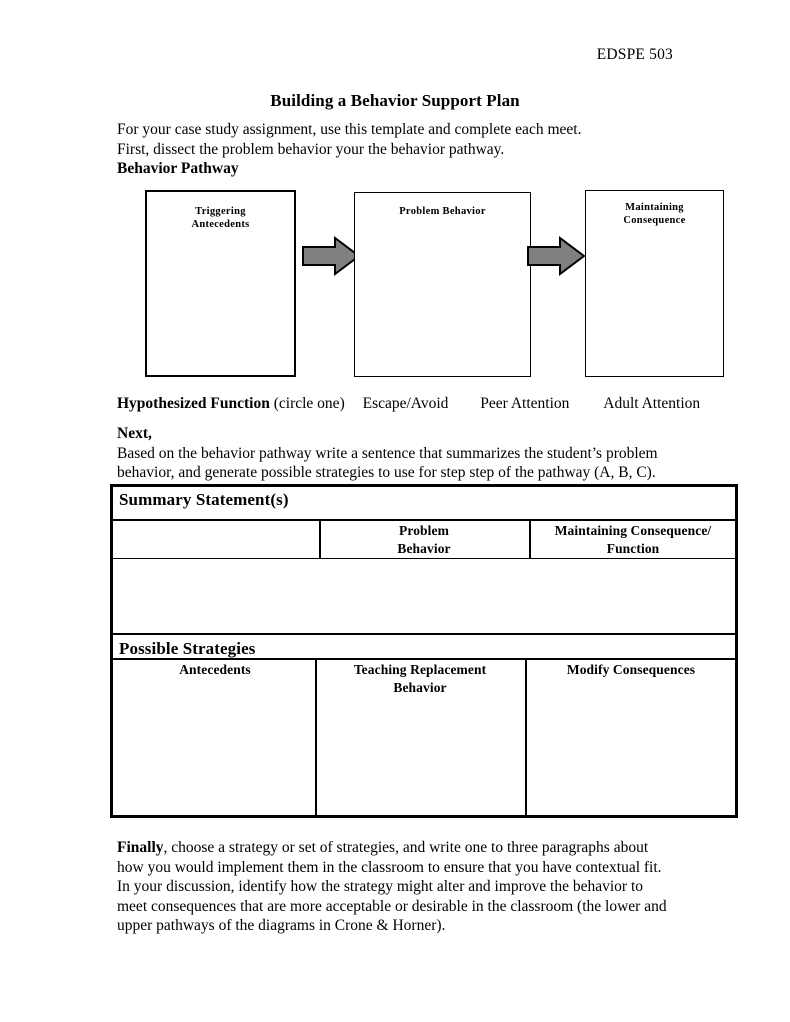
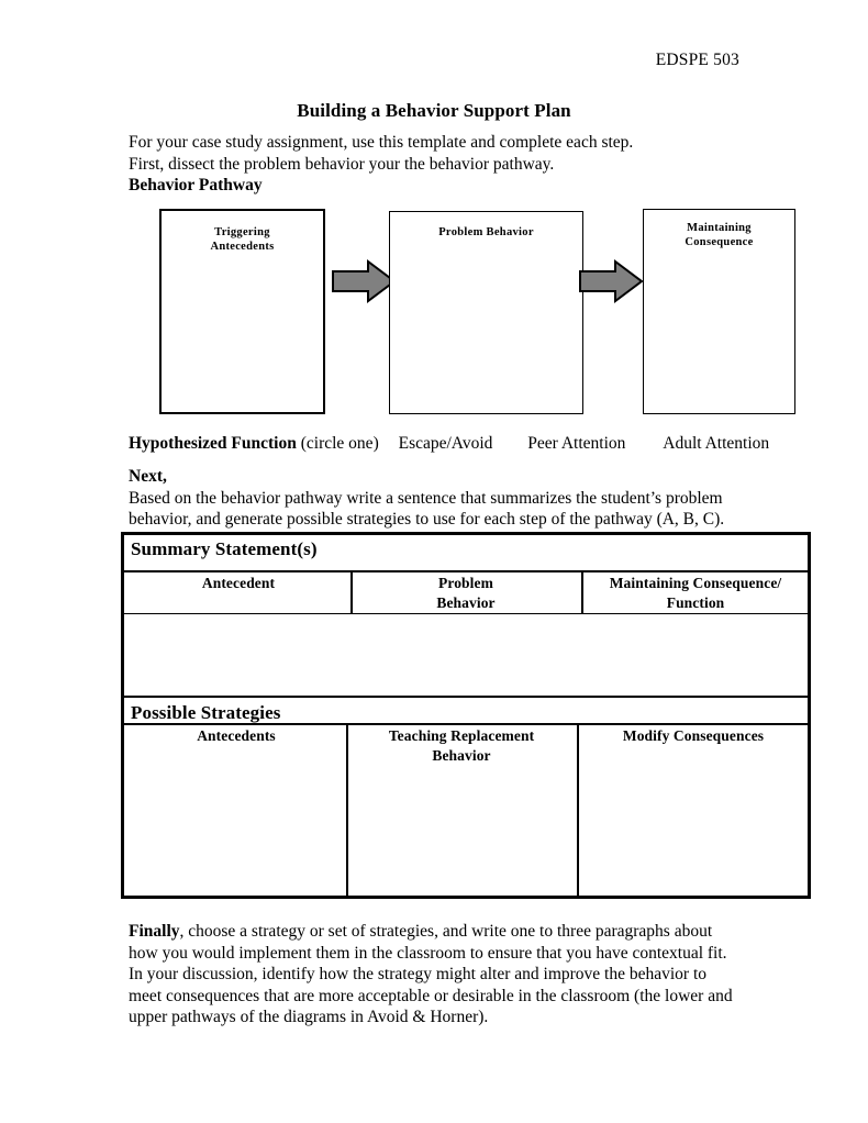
  EDSPE 503
  Building a Behavior Support Plan
- For your case study assignment, use this template and complete each meet.
+ For your case study assignment, use this template and complete each step.
  First, dissect the problem behavior your the behavior pathway.
  Behavior Pathway
  Triggering
  Antecedents
  Problem Behavior
  Maintaining
  Consequence
  Hypothesized Function (circle one) Escape/Avoid Peer Attention Adult Attention
  Next,
  Based on the behavior pathway write a sentence that summarizes the student’s problem
- behavior, and generate possible strategies to use for step step of the pathway (A, B, C).
+ behavior, and generate possible strategies to use for each step of the pathway (A, B, C).
  Summary Statement(s)
+ Antecedent
  Problem
  Behavior
  Maintaining Consequence/
  Function
  Possible Strategies
  Antecedents
  Teaching Replacement
  Behavior
  Modify Consequences
  Finally, choose a strategy or set of strategies, and write one to three paragraphs about
  how you would implement them in the classroom to ensure that you have contextual fit.
  In your discussion, identify how the strategy might alter and improve the behavior to
  meet consequences that are more acceptable or desirable in the classroom (the lower and
- upper pathways of the diagrams in Crone & Horner).
+ upper pathways of the diagrams in Avoid & Horner).
